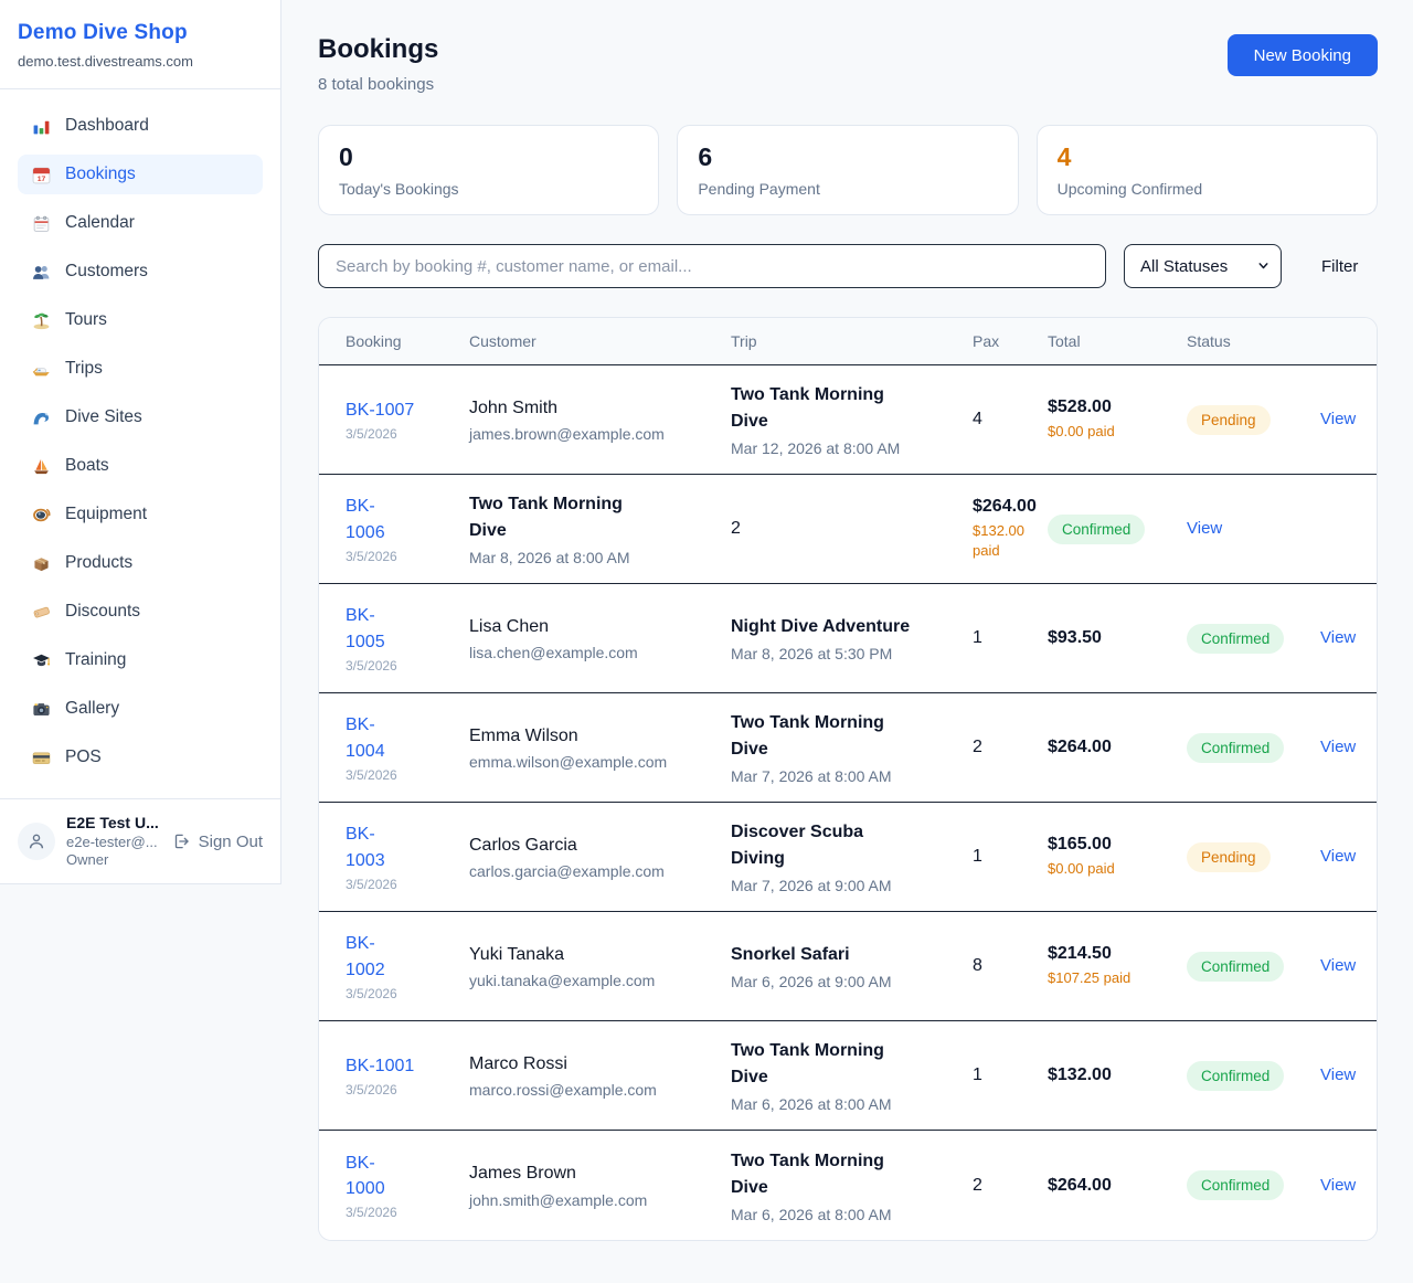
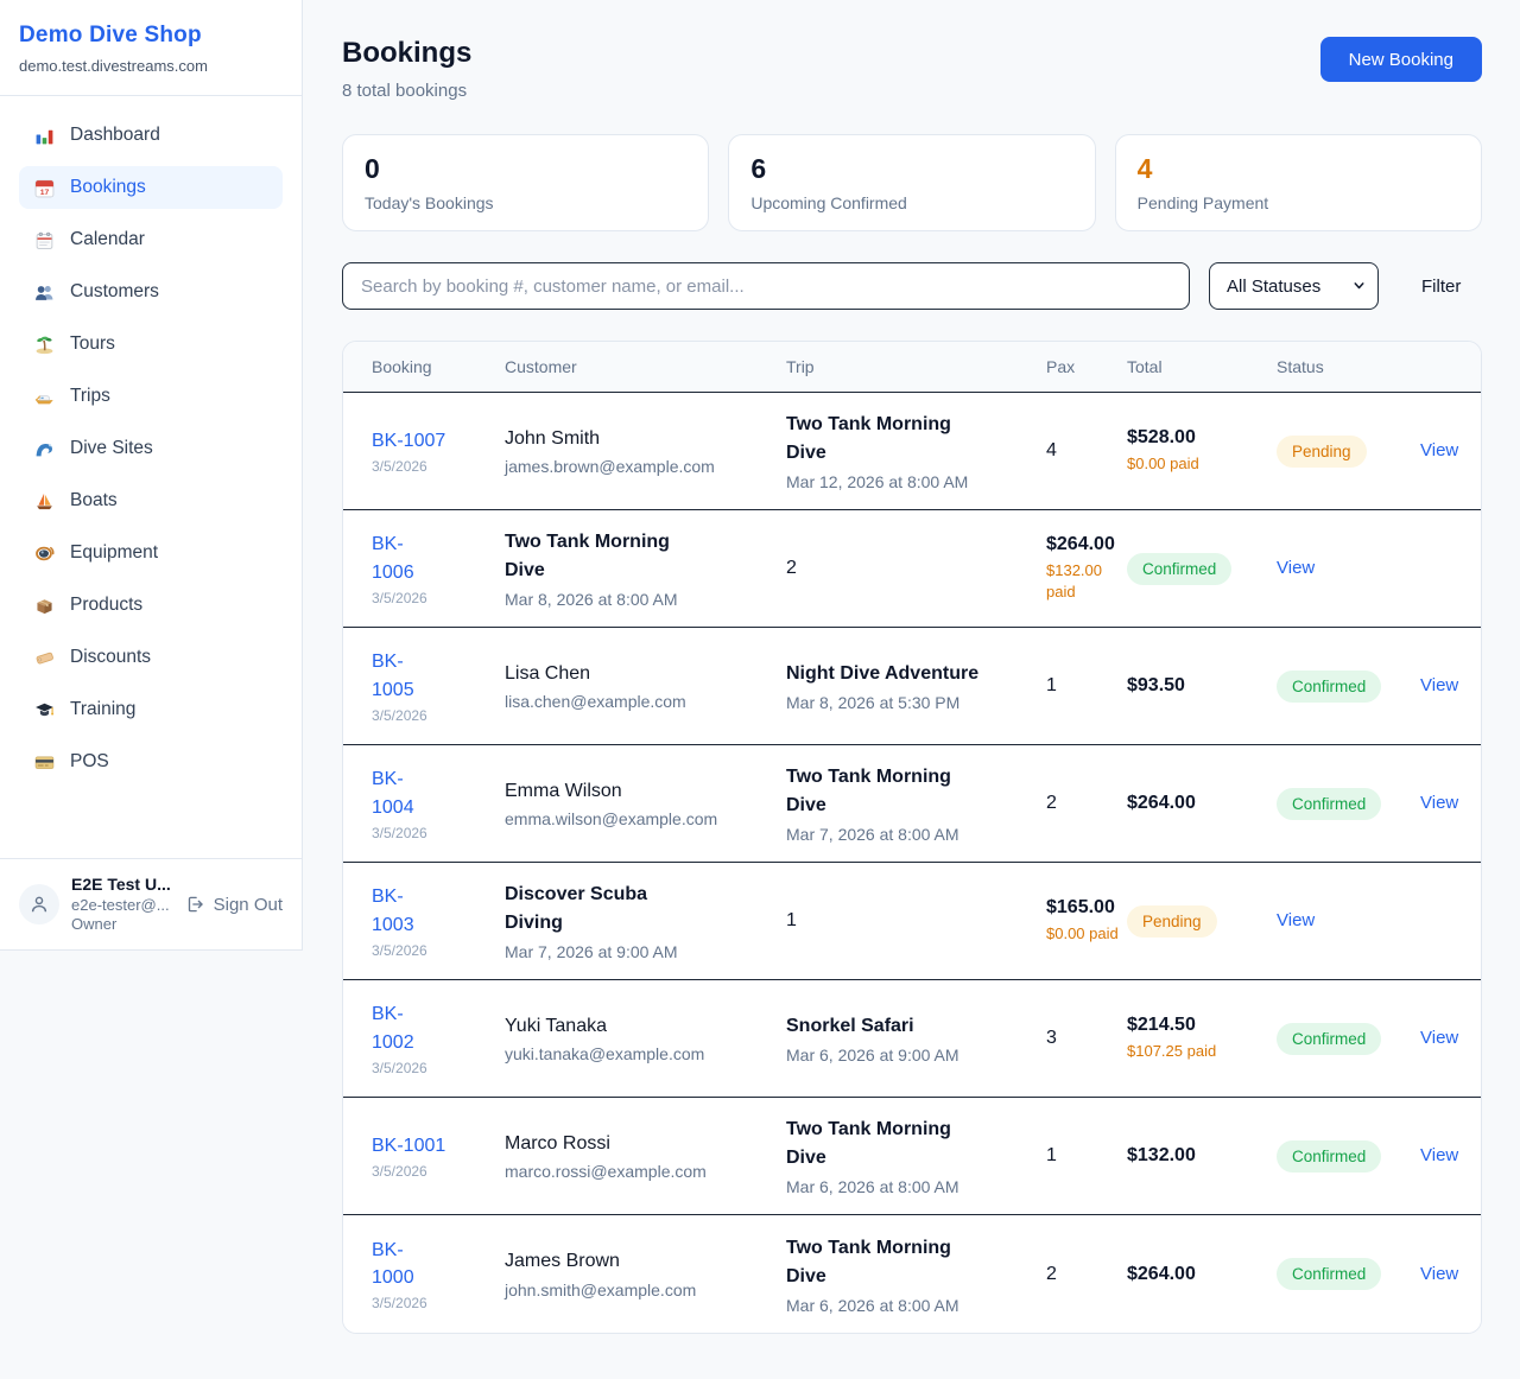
  Demo Dive Shop
  demo.test.divestreams.com
  Dashboard
  Bookings
  Calendar
  Customers
  Tours
  Trips
  Dive Sites
  Boats
  Equipment
  Products
  Discounts
  Training
- Gallery
  POS
  E2E Test U...
  e2e-tester@...
  Owner
  Sign Out
  Bookings
  8 total bookings
  New Booking
  0
  Today's Bookings
  6
- Pending Payment
+ Upcoming Confirmed
  4
- Upcoming Confirmed
+ Pending Payment
  Search by booking #, customer name, or email...
  All Statuses
  Filter
  Booking
  Customer
  Trip
  Pax
  Total
  Status
  BK-1007
  3/5/2026
  John Smith
  james.brown@example.com
  Two Tank Morning Dive
  Mar 12, 2026 at 8:00 AM
  4
  $528.00
  $0.00 paid
  Pending
  View
  BK-1006
  3/5/2026
  Two Tank Morning Dive
  Mar 8, 2026 at 8:00 AM
  2
  $264.00
  $132.00 paid
  Confirmed
  View
  BK-1005
  3/5/2026
  Lisa Chen
  lisa.chen@example.com
  Night Dive Adventure
  Mar 8, 2026 at 5:30 PM
  1
  $93.50
  Confirmed
  View
  BK-1004
  3/5/2026
  Emma Wilson
  emma.wilson@example.com
  Two Tank Morning Dive
  Mar 7, 2026 at 8:00 AM
  2
  $264.00
  Confirmed
  View
  BK-1003
  3/5/2026
- Carlos Garcia
- carlos.garcia@example.com
  Discover Scuba Diving
  Mar 7, 2026 at 9:00 AM
  1
  $165.00
  $0.00 paid
  Pending
  View
  BK-1002
  3/5/2026
  Yuki Tanaka
  yuki.tanaka@example.com
  Snorkel Safari
  Mar 6, 2026 at 9:00 AM
- 8
+ 3
  $214.50
  $107.25 paid
  Confirmed
  View
  BK-1001
  3/5/2026
  Marco Rossi
  marco.rossi@example.com
  Two Tank Morning Dive
  Mar 6, 2026 at 8:00 AM
  1
  $132.00
  Confirmed
  View
  BK-1000
  3/5/2026
  James Brown
  john.smith@example.com
  Two Tank Morning Dive
  Mar 6, 2026 at 8:00 AM
  2
  $264.00
  Confirmed
  View
